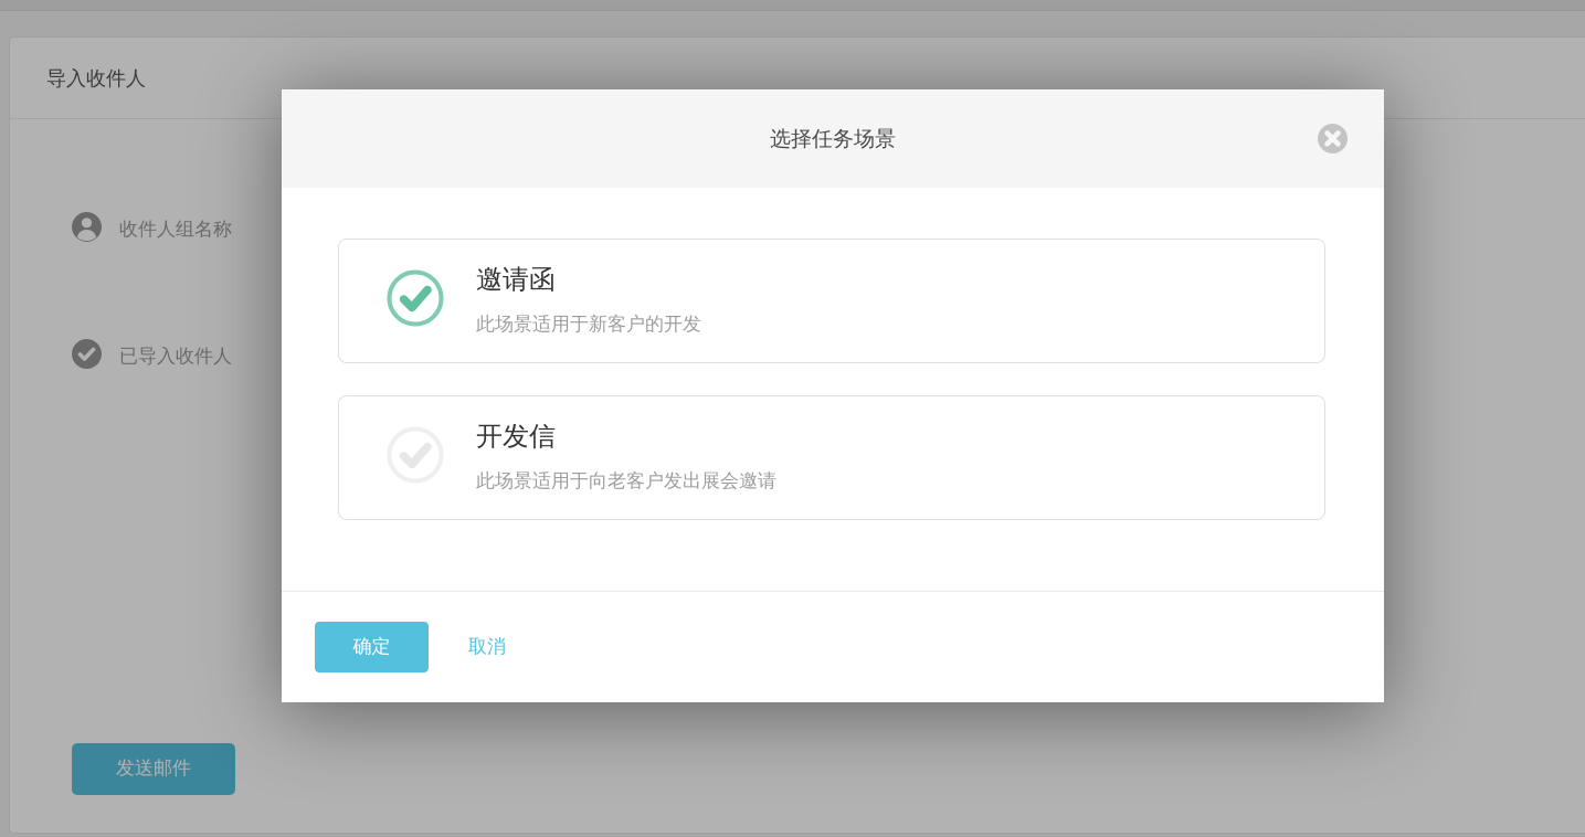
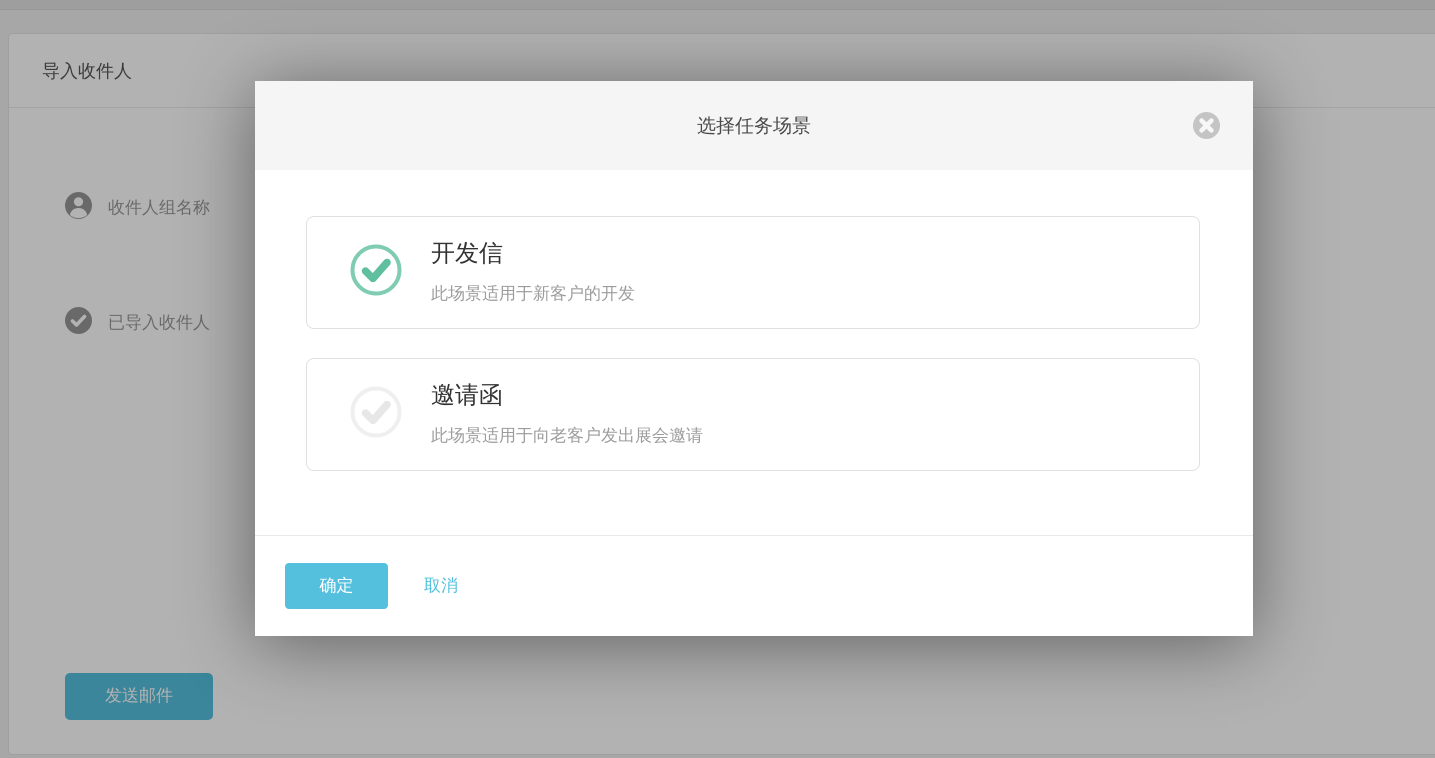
  导入收件人
  收件人组名称
  已导入收件人
  发送邮件
  选择任务场景
- 邀请函
+ 开发信
  此场景适用于新客户的开发
- 开发信
+ 邀请函
  此场景适用于向老客户发出展会邀请
  确定
  取消
